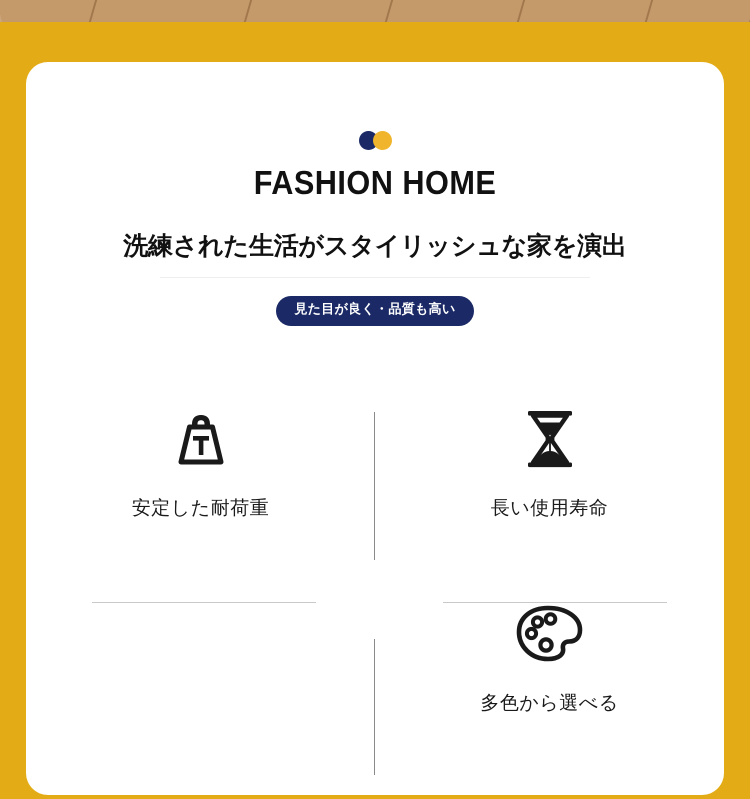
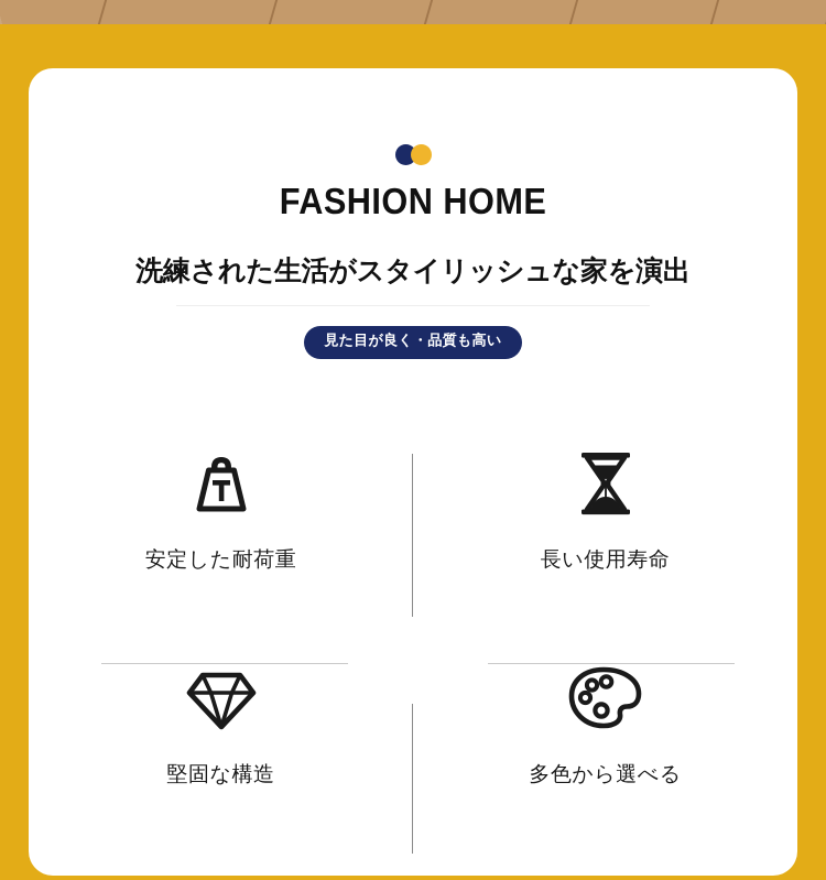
  FASHION HOME
  洗練された生活がスタイリッシュな家を演出
  見た目が良く・品質も高い
  安定した耐荷重
  長い使用寿命
+ 堅固な構造
  多色から選べる
